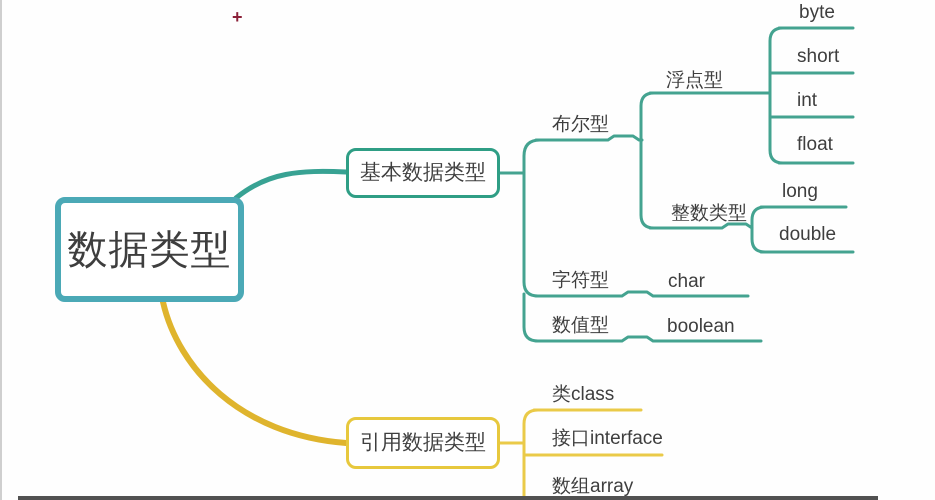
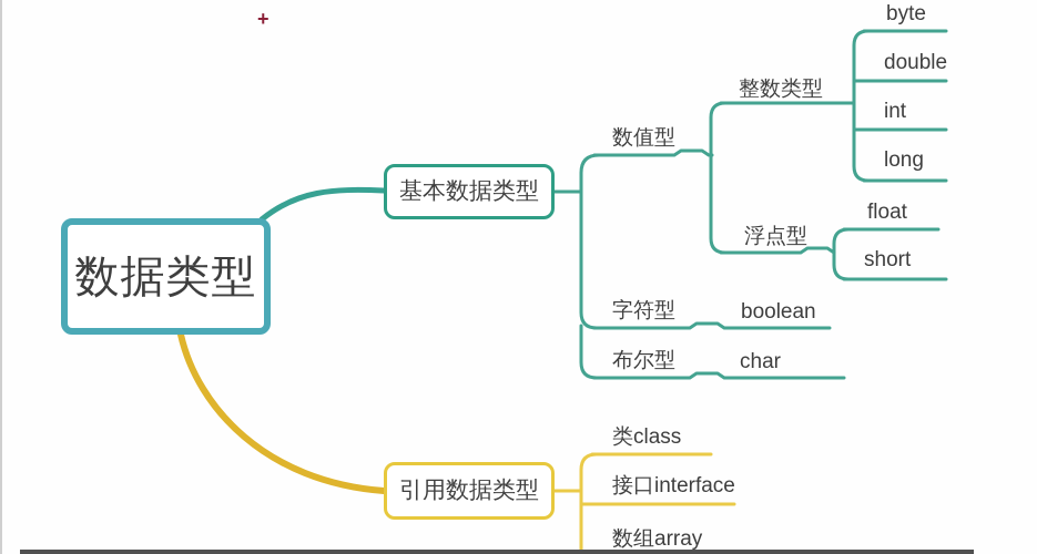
  数据类型
  基本数据类型
  引用数据类型
- 布尔型
+ 数值型
- 浮点型
+ 整数类型
  byte
- short
+ double
  int
- float
+ long
- 整数类型
+ 浮点型
- long
+ float
- double
+ short
  字符型
- char
+ boolean
- 数值型
+ 布尔型
- boolean
+ char
  类class
  接口interface
  数组array
  +
